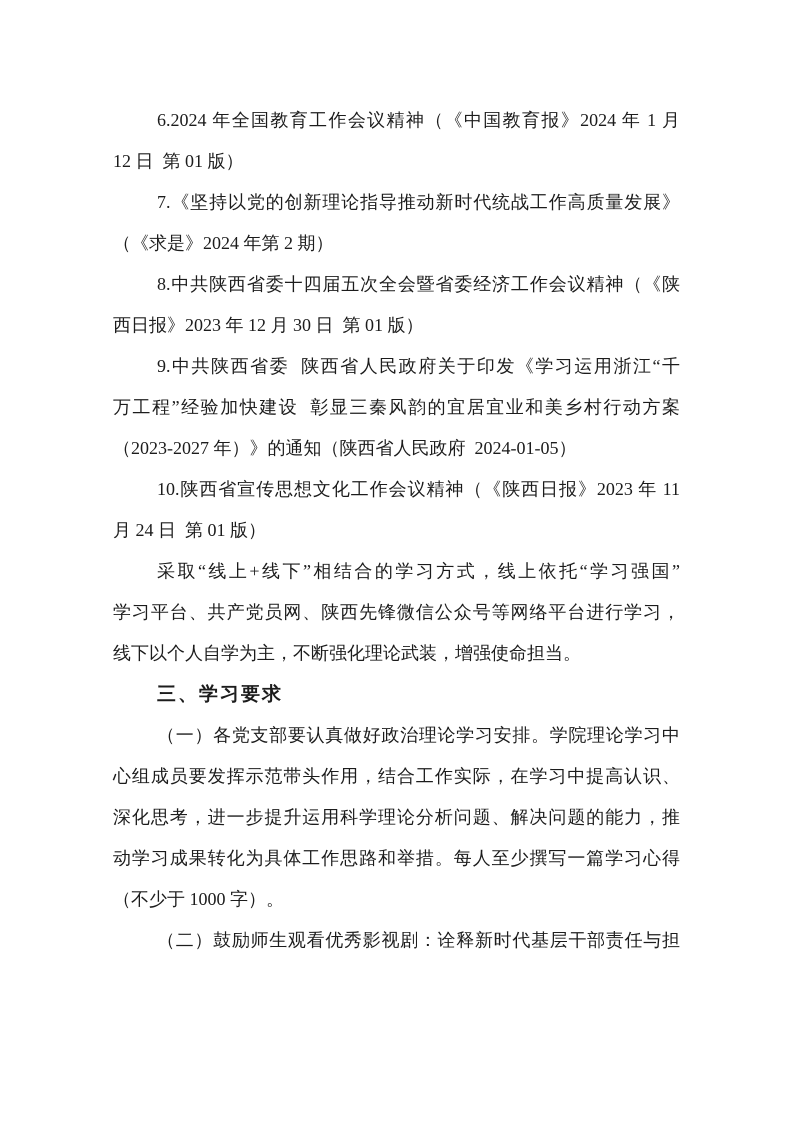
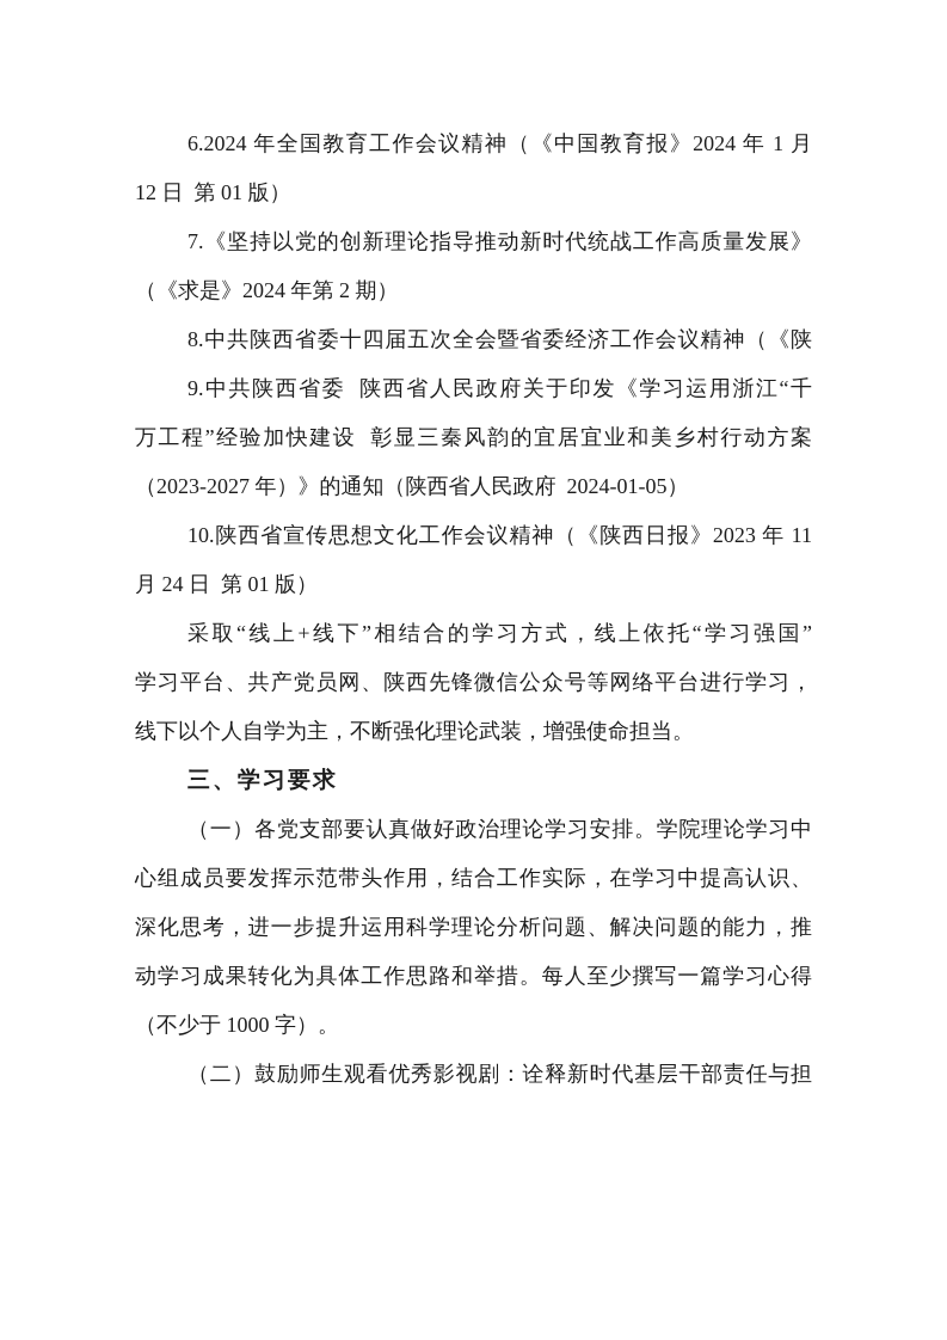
  6.2024 年全国教育工作会议精神（《中国教育报》2024 年 1 月
  12 日 第 01 版）
  7.《坚持以党的创新理论指导推动新时代统战工作高质量发展》
  （《求是》2024 年第 2 期）
  8.中共陕西省委十四届五次全会暨省委经济工作会议精神（《陕
- 西日报》2023 年 12 月 30 日 第 01 版）
  9.中共陕西省委 陕西省人民政府关于印发《学习运用浙江“千
  万工程”经验加快建设 彰显三秦风韵的宜居宜业和美乡村行动方案
  （2023-2027 年）》的通知（陕西省人民政府 2024-01-05）
  10.陕西省宣传思想文化工作会议精神（《陕西日报》2023 年 11
  月 24 日 第 01 版）
  采取“线上+线下”相结合的学习方式，线上依托“学习强国”
  学习平台、共产党员网、陕西先锋微信公众号等网络平台进行学习，
  线下以个人自学为主，不断强化理论武装，增强使命担当。
  三、学习要求
  （一）各党支部要认真做好政治理论学习安排。学院理论学习中
  心组成员要发挥示范带头作用，结合工作实际，在学习中提高认识、
  深化思考，进一步提升运用科学理论分析问题、解决问题的能力，推
  动学习成果转化为具体工作思路和举措。每人至少撰写一篇学习心得
  （不少于 1000 字）。
  （二）鼓励师生观看优秀影视剧：诠释新时代基层干部责任与担
